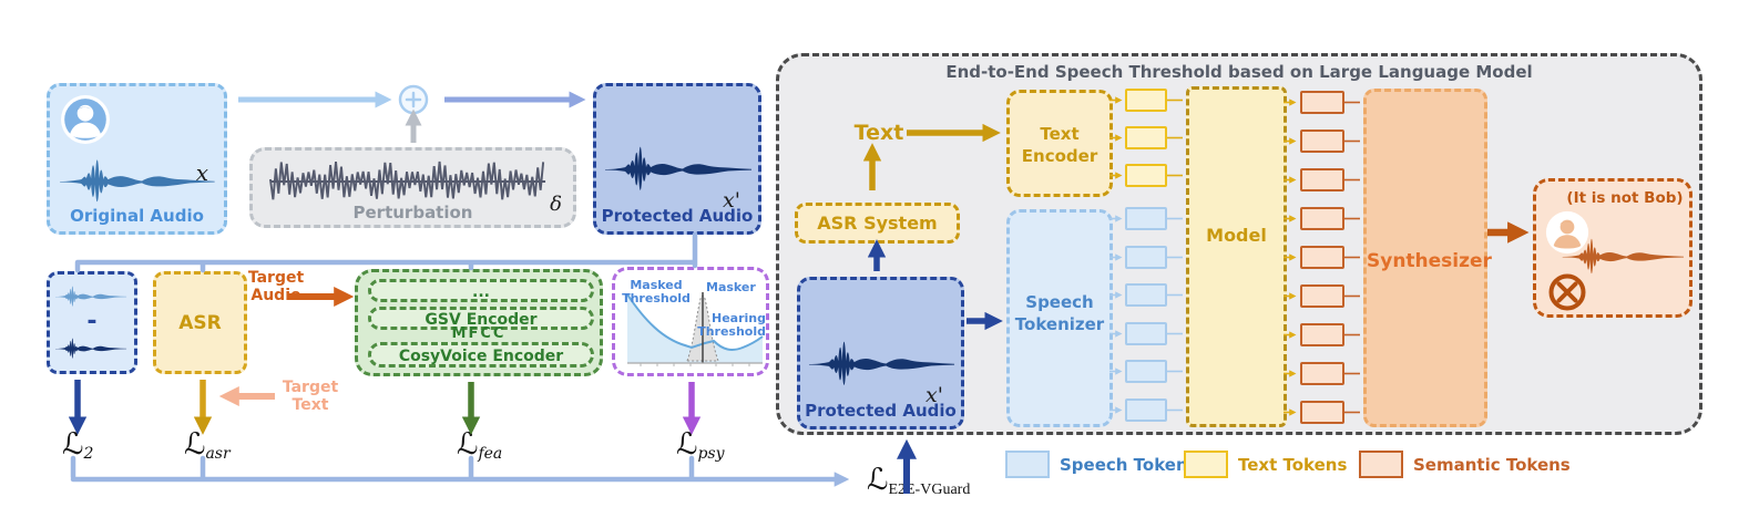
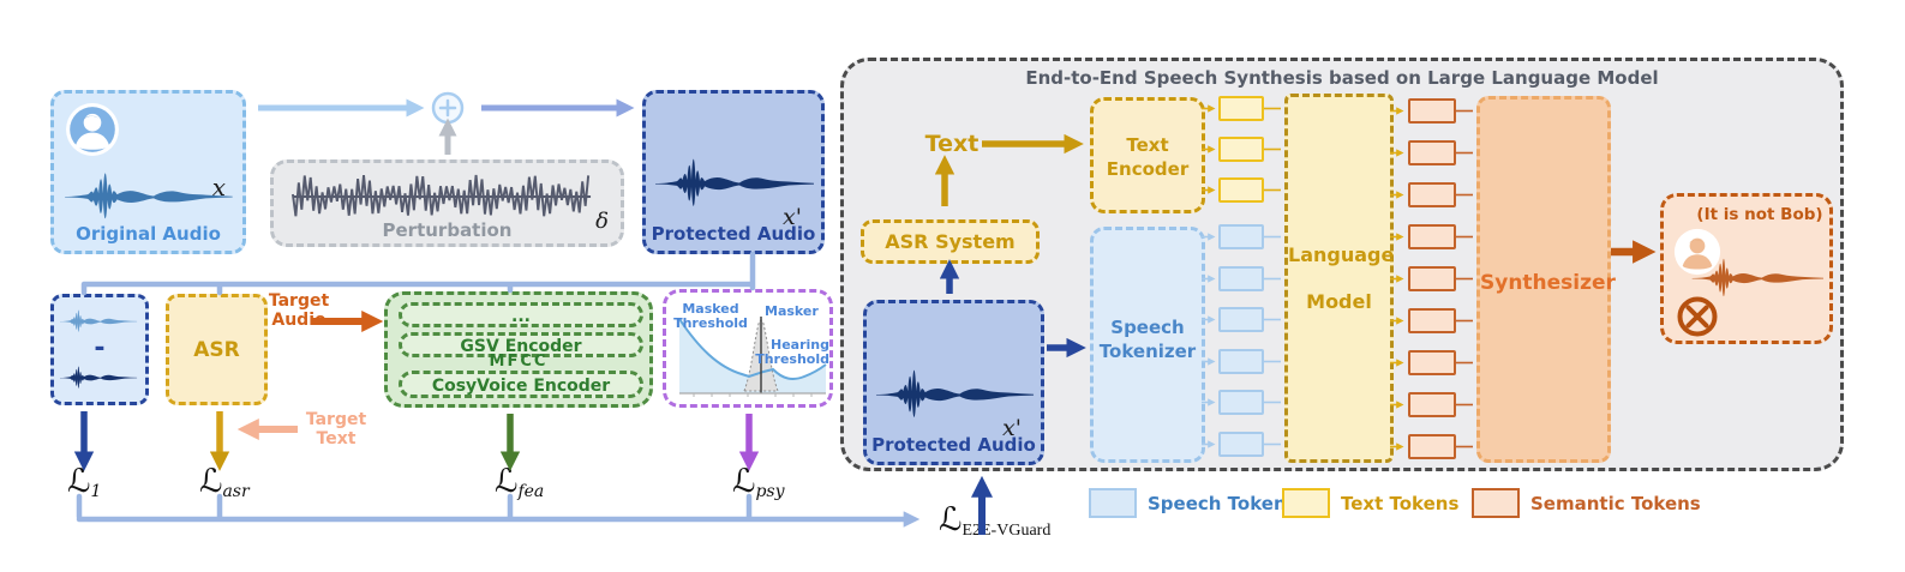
  x
  Original Audio
  δ
  Perturbation
  x'
  Protected Audio
  -
  ASR
  Target Audi
  ...
  GSV Encoder
  MFCC
  CosyVoice Encoder
  Masked Threshold
  Masker
  Hearing Threshold
  Target Text
- ℒ2
+ ℒ1
  ℒasr
  ℒfea
  ℒpsy
  ℒE2E-VGuard
- End-to-End Speech Threshold based on Large Language Model
+ End-to-End Speech Synthesis based on Large Language Model
  Text
  ASR System
  x'
  Protected Audio
  Text Encoder
  Speech Tokenizer
+ Language
  Model
  Synthesize
  (It is not Bob)
  Speech Token
  Text Tokens
  Semantic Tokens
